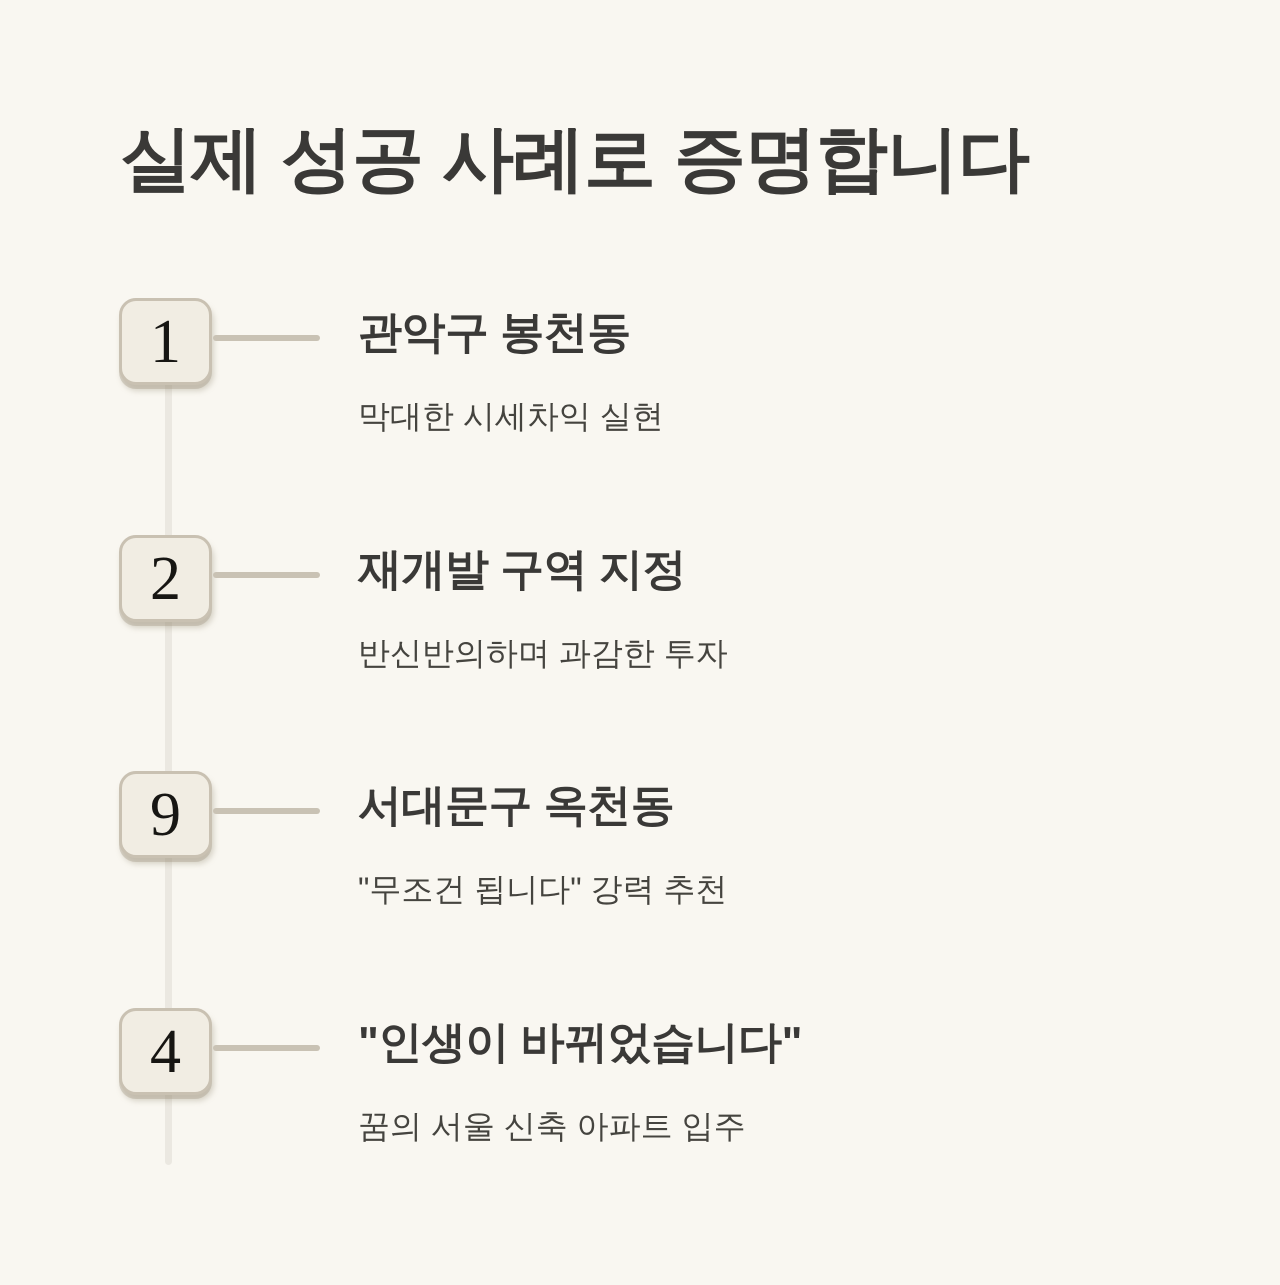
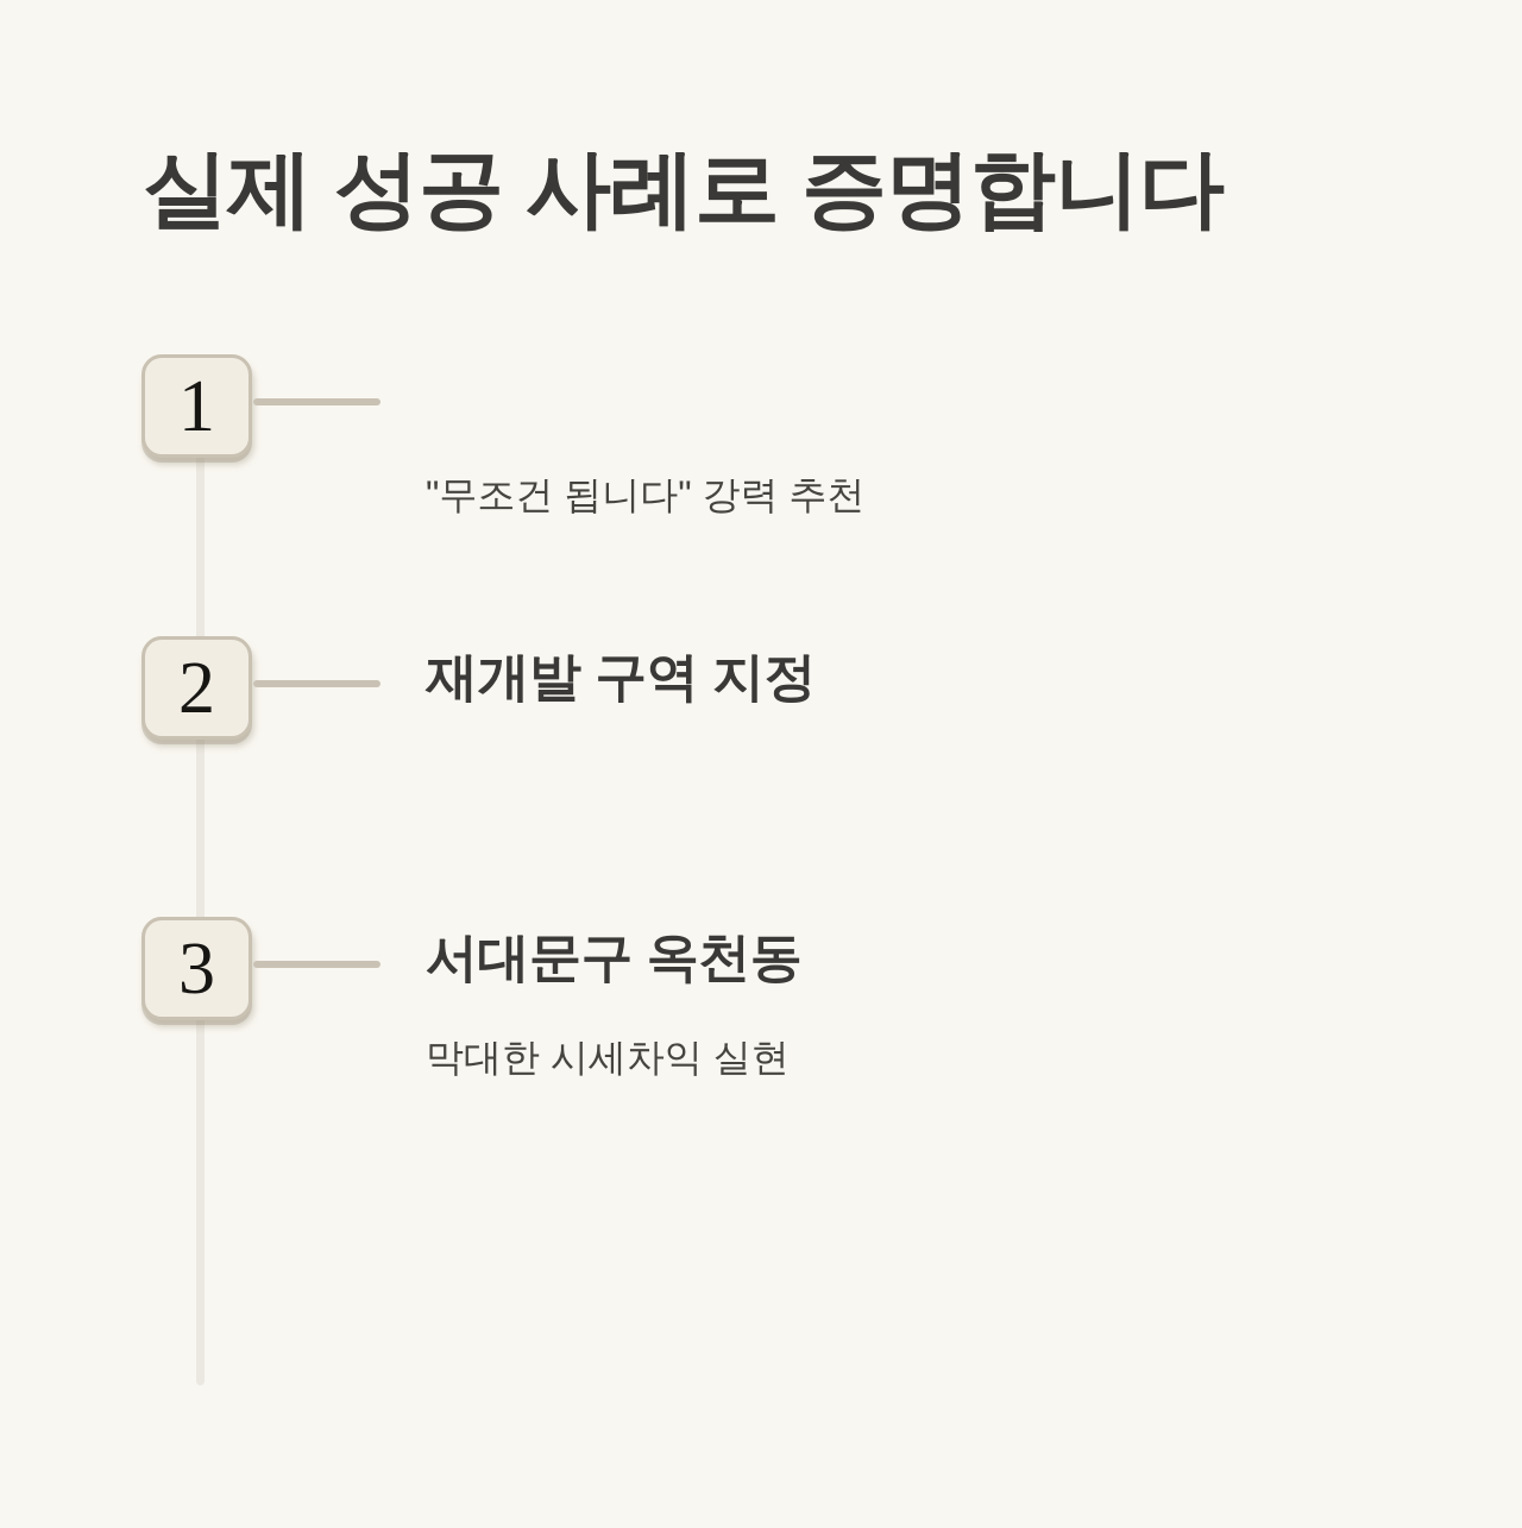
  실제 성공 사례로 증명합니다
  1
- 관악구 봉천동
- 막대한 시세차익 실현
+ "무조건 됩니다" 강력 추천
  2
  재개발 구역 지정
- 반신반의하며 과감한 투자
- 9
+ 3
  서대문구 옥천동
- "무조건 됩니다" 강력 추천
+ 막대한 시세차익 실현
- 4
- "인생이 바뀌었습니다"
- 꿈의 서울 신축 아파트 입주
